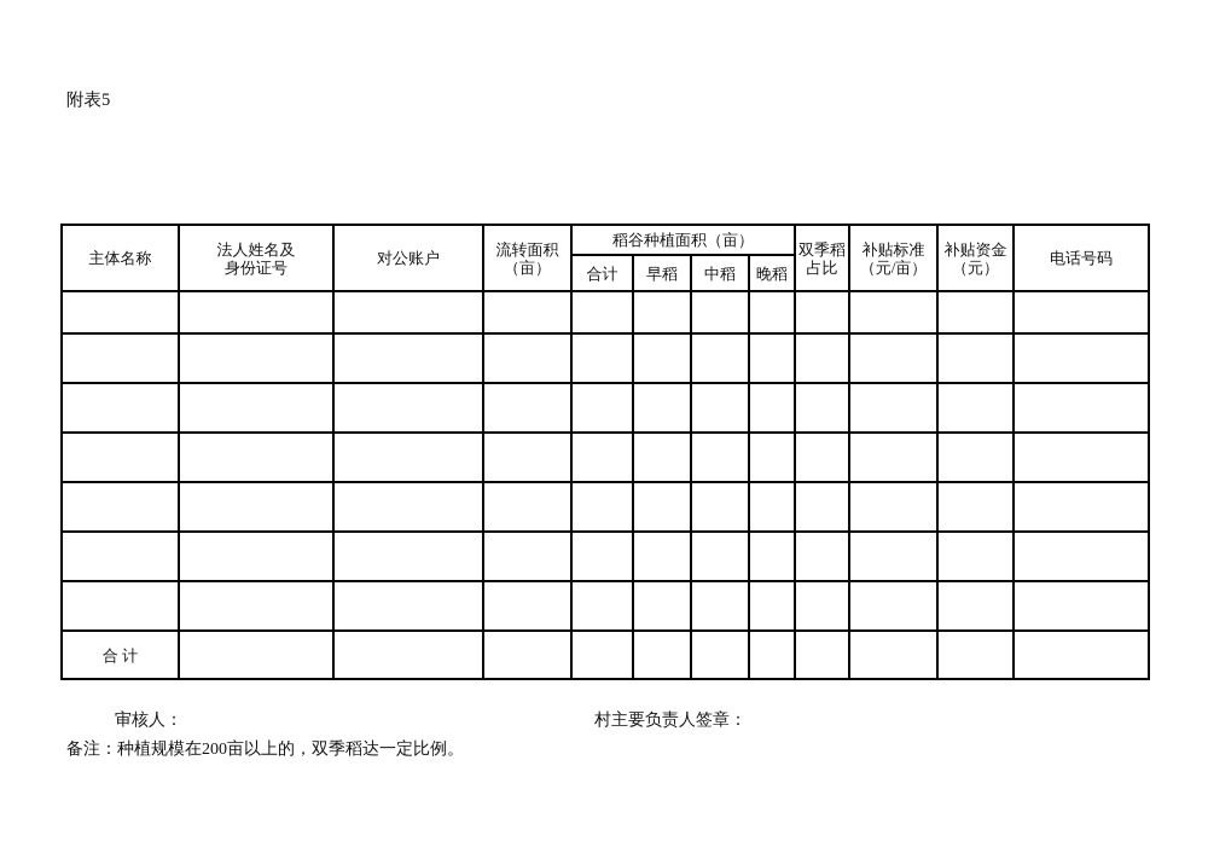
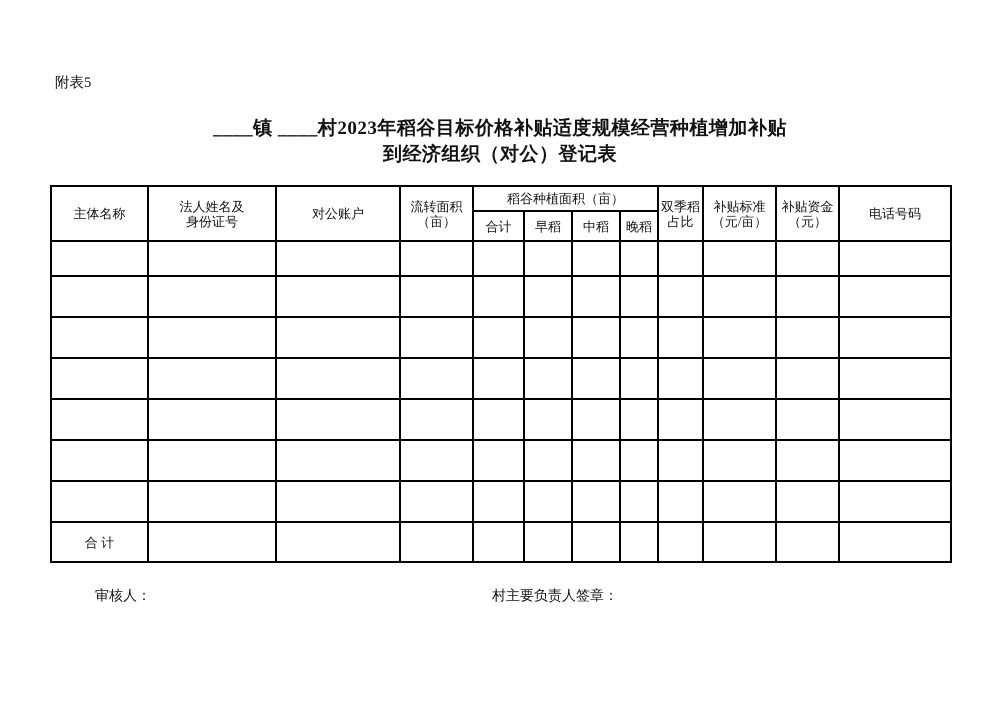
  附表5
+ ____镇 ____村2023年稻谷目标价格补贴适度规模经营种植增加补贴
+ 到经济组织（对公）登记表
  主体名称	法人姓名及 身份证号	对公账户	流转面积 （亩）	稻谷种植面积（亩）	双季稻 占比	补贴标准 （元/亩）	补贴资金 （元）	电话号码
  合计	早稻	中稻	晚稻
  合 计
  审核人：
  村主要负责人签章：
- 备注：种植规模在200亩以上的，双季稻达一定比例。
